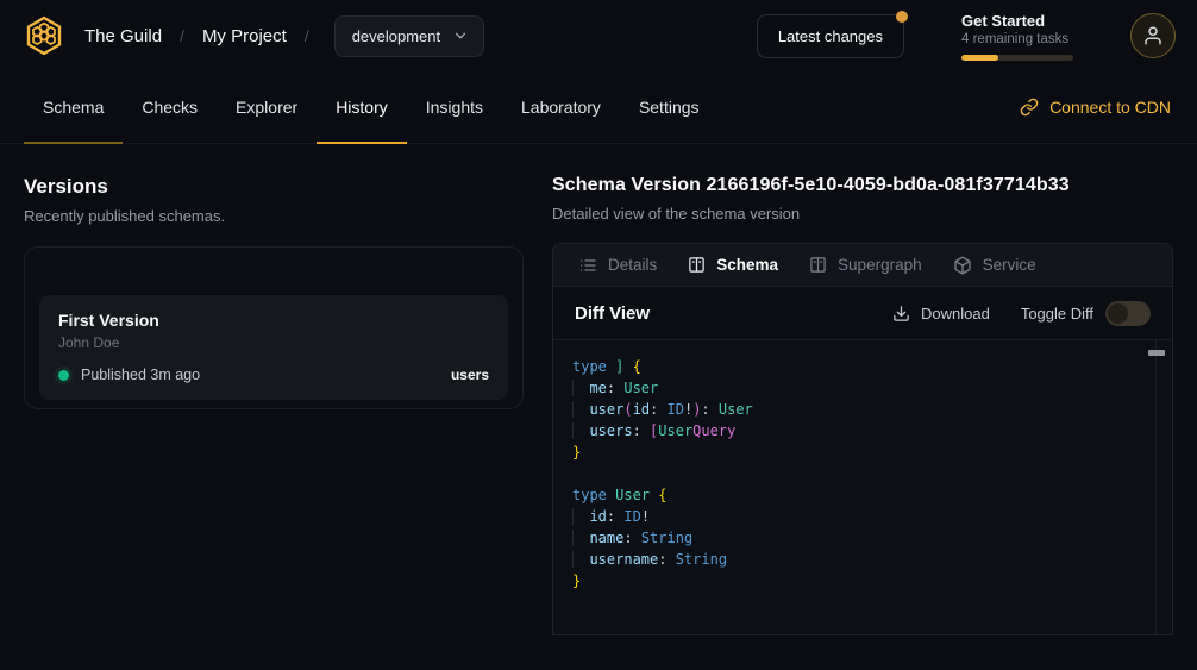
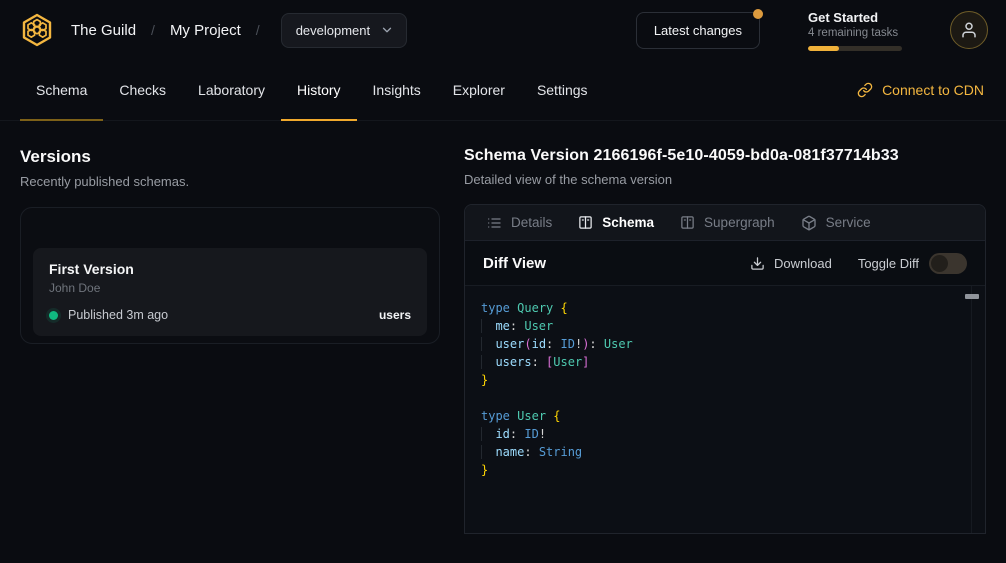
  The Guild
  /
  My Project
  /
  development
  Latest changes
  Get Started
  4 remaining tasks
  Schema
  Checks
- Explorer
+ Laboratory
  History
  Insights
- Laboratory
+ Explorer
  Settings
  Connect to CDN
  Versions
  Recently published schemas.
  First Version
  John Doe
  Published 3m ago
  users
  Schema Version 2166196f-5e10-4059-bd0a-081f37714b33
  Detailed view of the schema version
  Details
  Schema
  Supergraph
  Service
  Diff View
  Download
  Toggle Diff
- type ] {
+ type Query {
  me: User
  user(id: ID!): User
- users: [UserQuery
+ users: [User]
  }
  type User {
  id: ID!
  name: String
- username: String
  }
